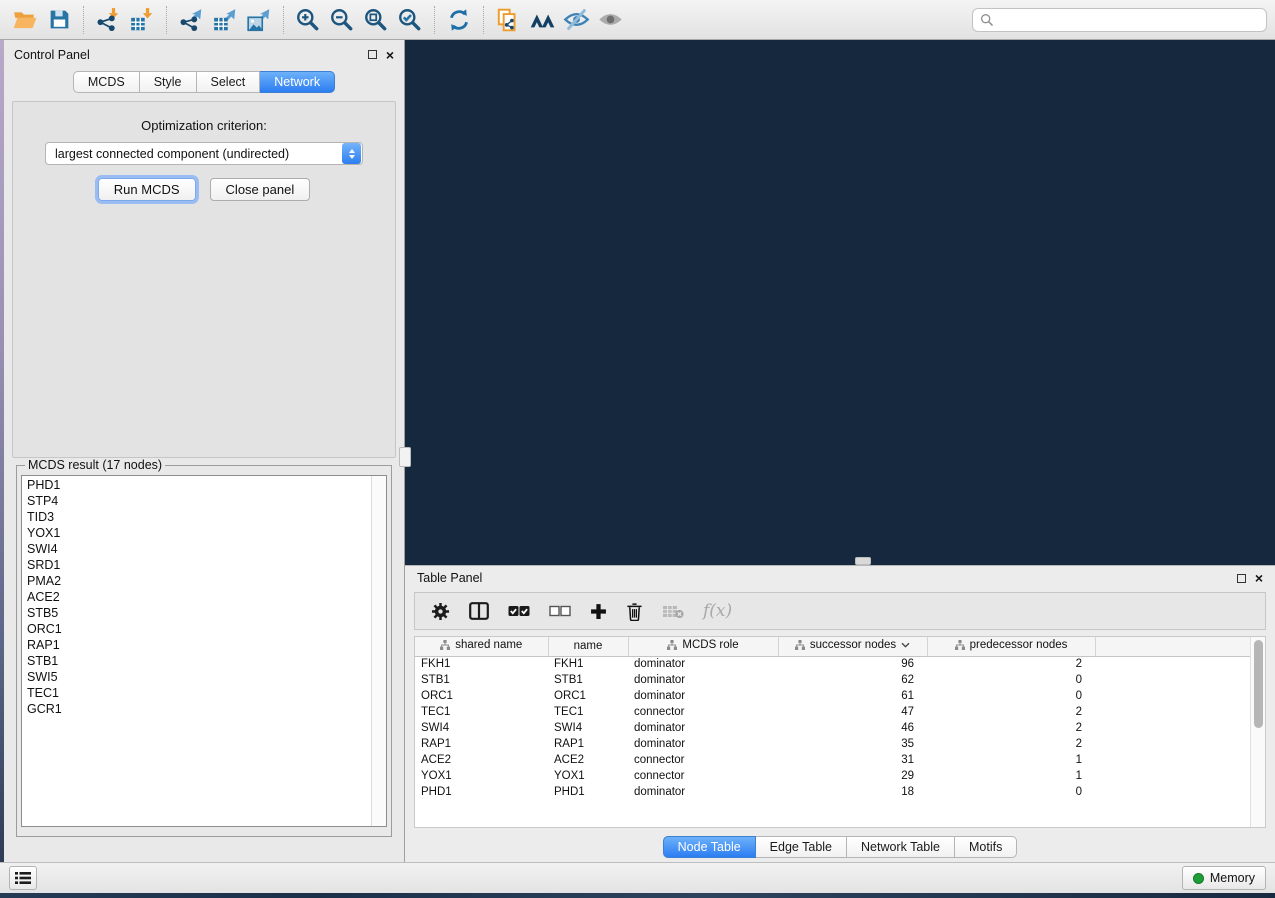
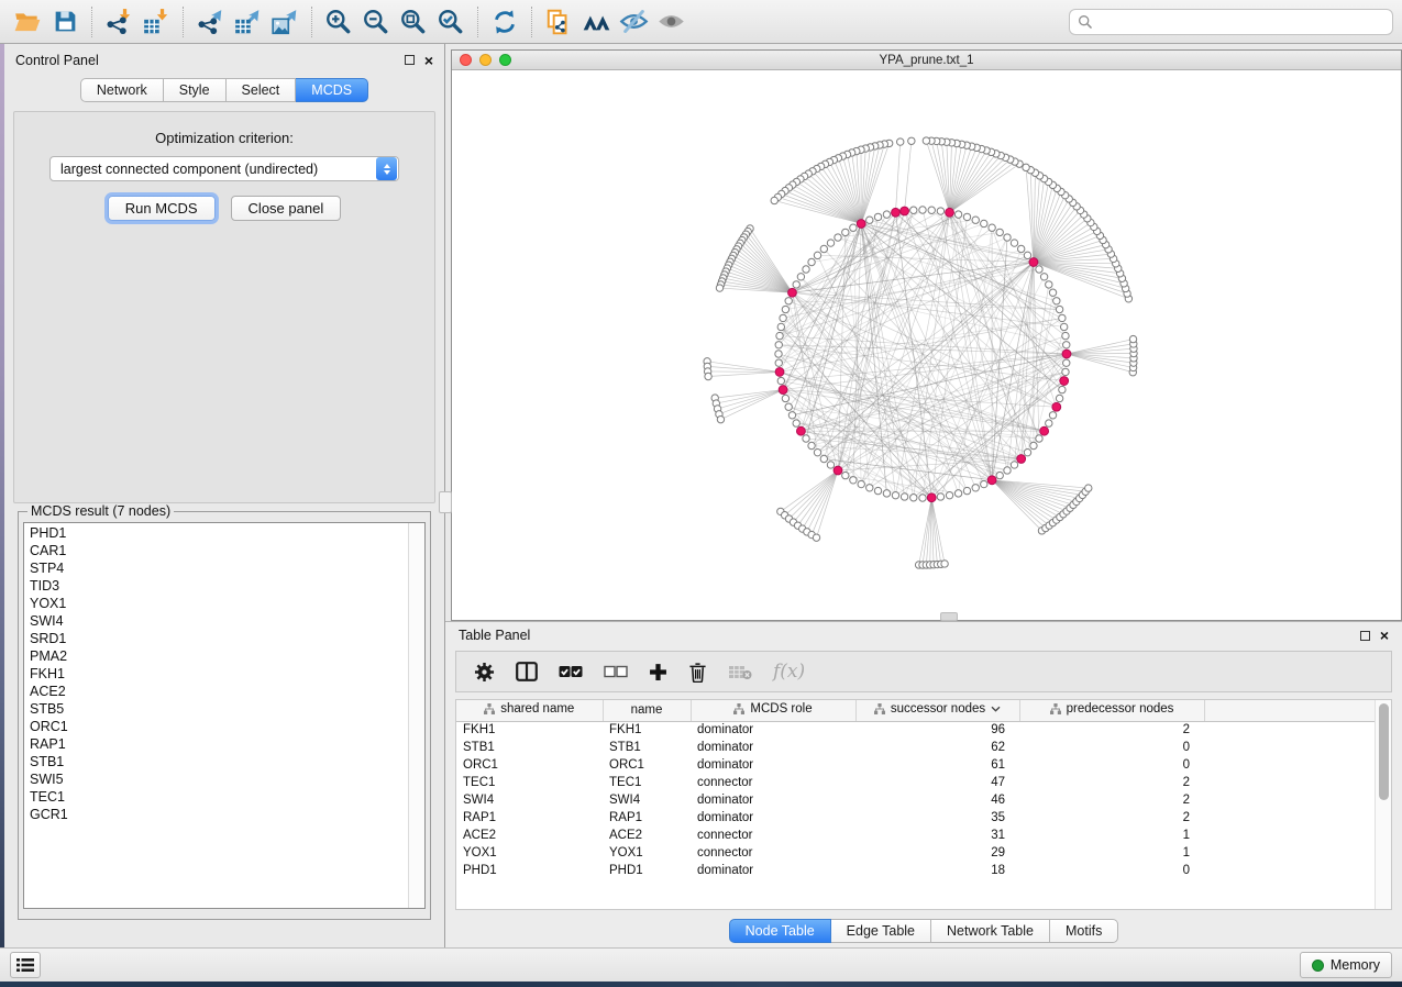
  Control Panel
  ×
- MCDS
+ Network
  Style
  Select
- Network
+ MCDS
  Optimization criterion:
  largest connected component (undirected)
  Run MCDS
  Close panel
- MCDS result (17 nodes)
+ MCDS result (7 nodes)
  PHD1
+ CAR1
  STP4
  TID3
  YOX1
  SWI4
  SRD1
  PMA2
+ FKH1
  ACE2
  STB5
  ORC1
  RAP1
  STB1
  SWI5
  TEC1
  GCR1
+ YPA_prune.txt_1
  Table Panel
  ×
  f(x)
  shared name	name	MCDS role	successor nodes	predecessor nodes
  FKH1	FKH1	dominator	96	2
  STB1	STB1	dominator	62	0
  ORC1	ORC1	dominator	61	0
  TEC1	TEC1	connector	47	2
  SWI4	SWI4	dominator	46	2
  RAP1	RAP1	dominator	35	2
  ACE2	ACE2	connector	31	1
  YOX1	YOX1	connector	29	1
  PHD1	PHD1	dominator	18	0
  Node Table
  Edge Table
  Network Table
  Motifs
  Memory
